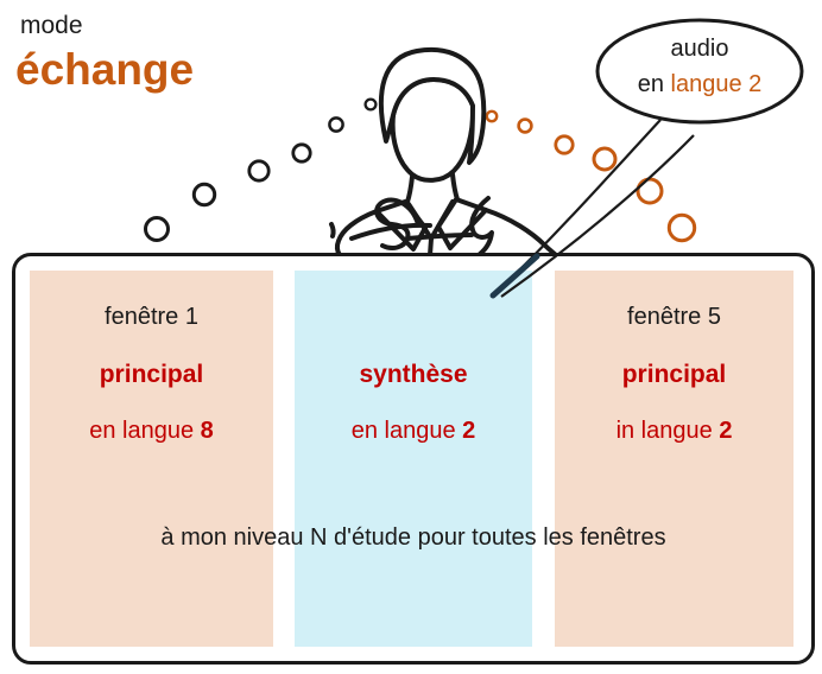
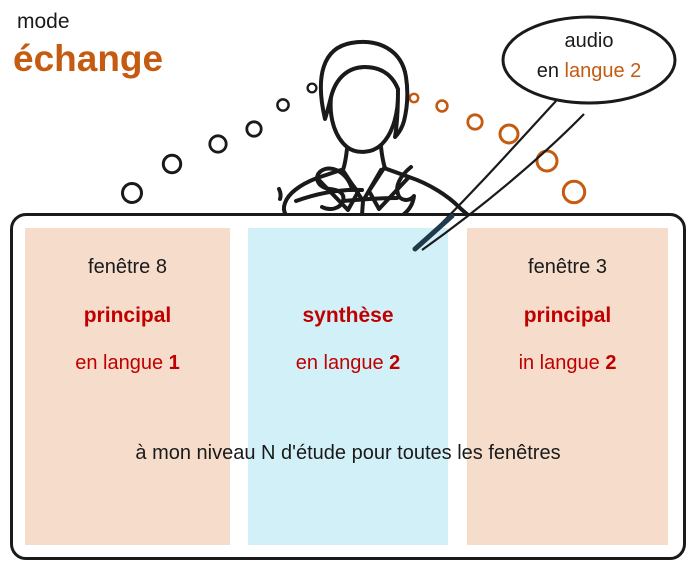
  mode
  échange
- fenêtre 1
+ fenêtre 8
  principal
- en langue 8
+ en langue 1
  synthèse
  en langue 2
- fenêtre 5
+ fenêtre 3
  principal
  in langue 2
  à mon niveau N d'étude pour toutes les fenêtres
  audio
  en langue 2
